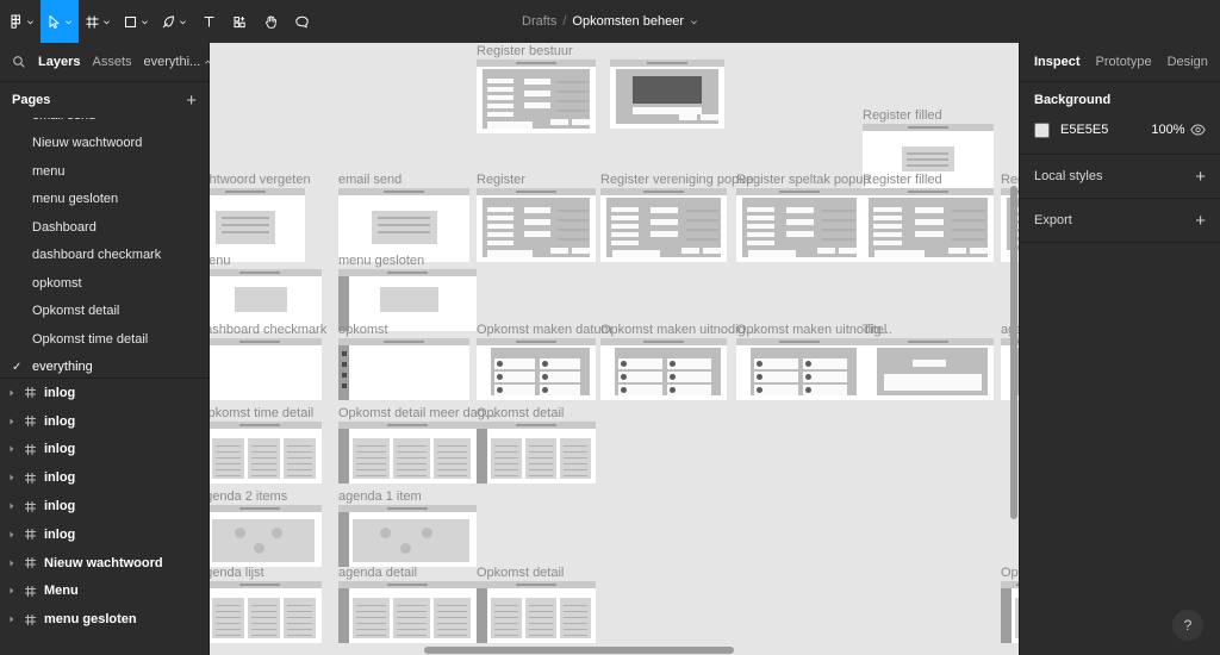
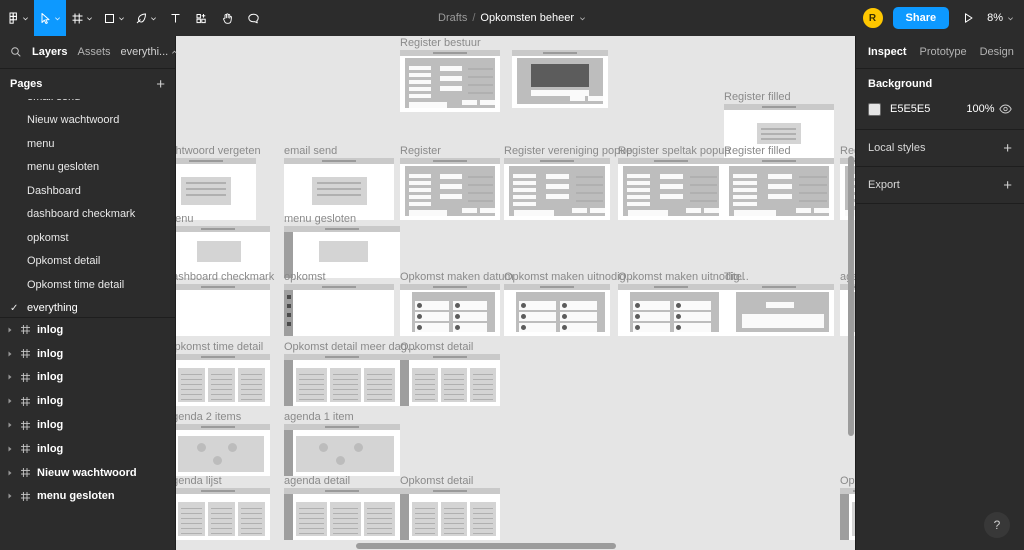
  Drafts
  /
  Opkomsten beheer
+ R
+ Share
+ 8%
  Layers
  Assets
  everythi...
  Pages
  +
  Nieuw wachtwoord
  menu
  menu gesloten
  Dashboard
  dashboard checkmark
  opkomst
  Opkomst detail
  Opkomst time detail
  ✓
  everything
  inlog
  inlog
  inlog
  inlog
  inlog
  inlog
  Nieuw wachtwoord
- Menu
  menu gesloten
  Register bestuur
  Register filled
  htwoord vergeten
  email send
  Register
  Register vereniging popup
  Register speltak popup
  Register filled
  enu
  menu gesloten
  shboard checkmark
  opkomst
  Opkomst maken datum
  Opkomst maken uitnodig...
  Opkomst maken uitnodig...
  Titel
  pkomst time detail
  Opkomst detail meer dag...
  Opkomst detail
  enda 2 items
  agenda 1 item
  enda lijst
  agenda detail
  Opkomst detail
  Inspect
  Prototype
  Design
  Background
  E5E5E5
  100%
  Local styles
  +
  Export
  +
  ?
